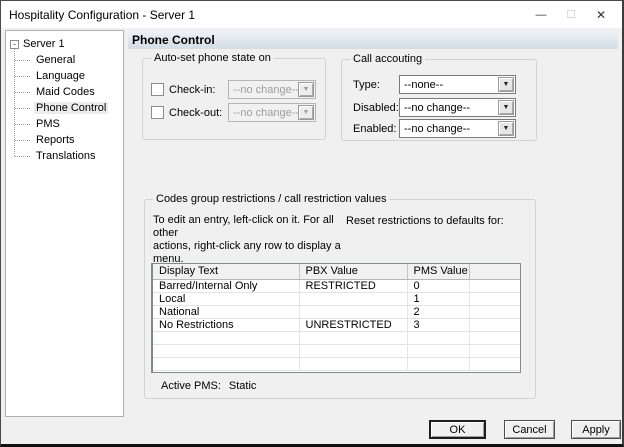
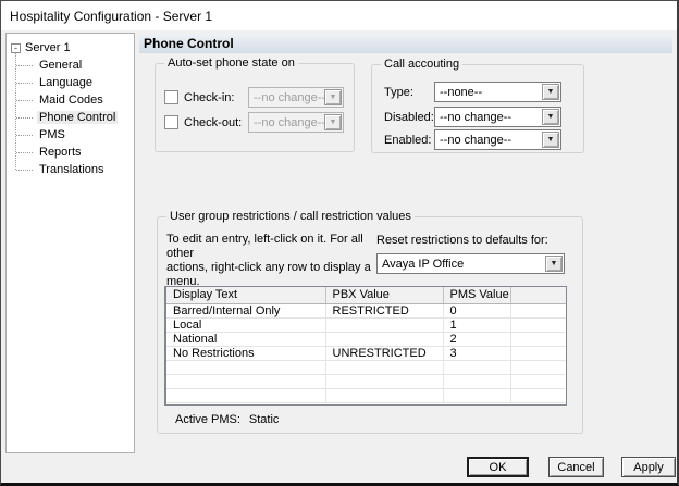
  Hospitality Configuration - Server 1
- —
- ☐
- ✕
  -
  Server 1
  General
  Language
  Maid Codes
  Phone Control
  PMS
  Reports
  Translations
  Phone Control
  Auto-set phone state on
  Check-in:
  --no change-
  Check-out:
  --no change-
  Call accouting
  Type:
  --none--
  Disabled:
  --no change--
  Enabled:
  --no change--
- Codes group restrictions / call restriction values
+ User group restrictions / call restriction values
  To edit an entry, left-click on it. For all other
  actions, right-click any row to display a menu.
  Reset restrictions to defaults for:
+ Avaya IP Office
  Display Text	PBX Value	PMS Value
  Barred/Internal Only	RESTRICTED	0
  Local		1
  National		2
  No Restrictions	UNRESTRICTED	3
  Active PMS: Static
  OK
  Cancel
  Apply
